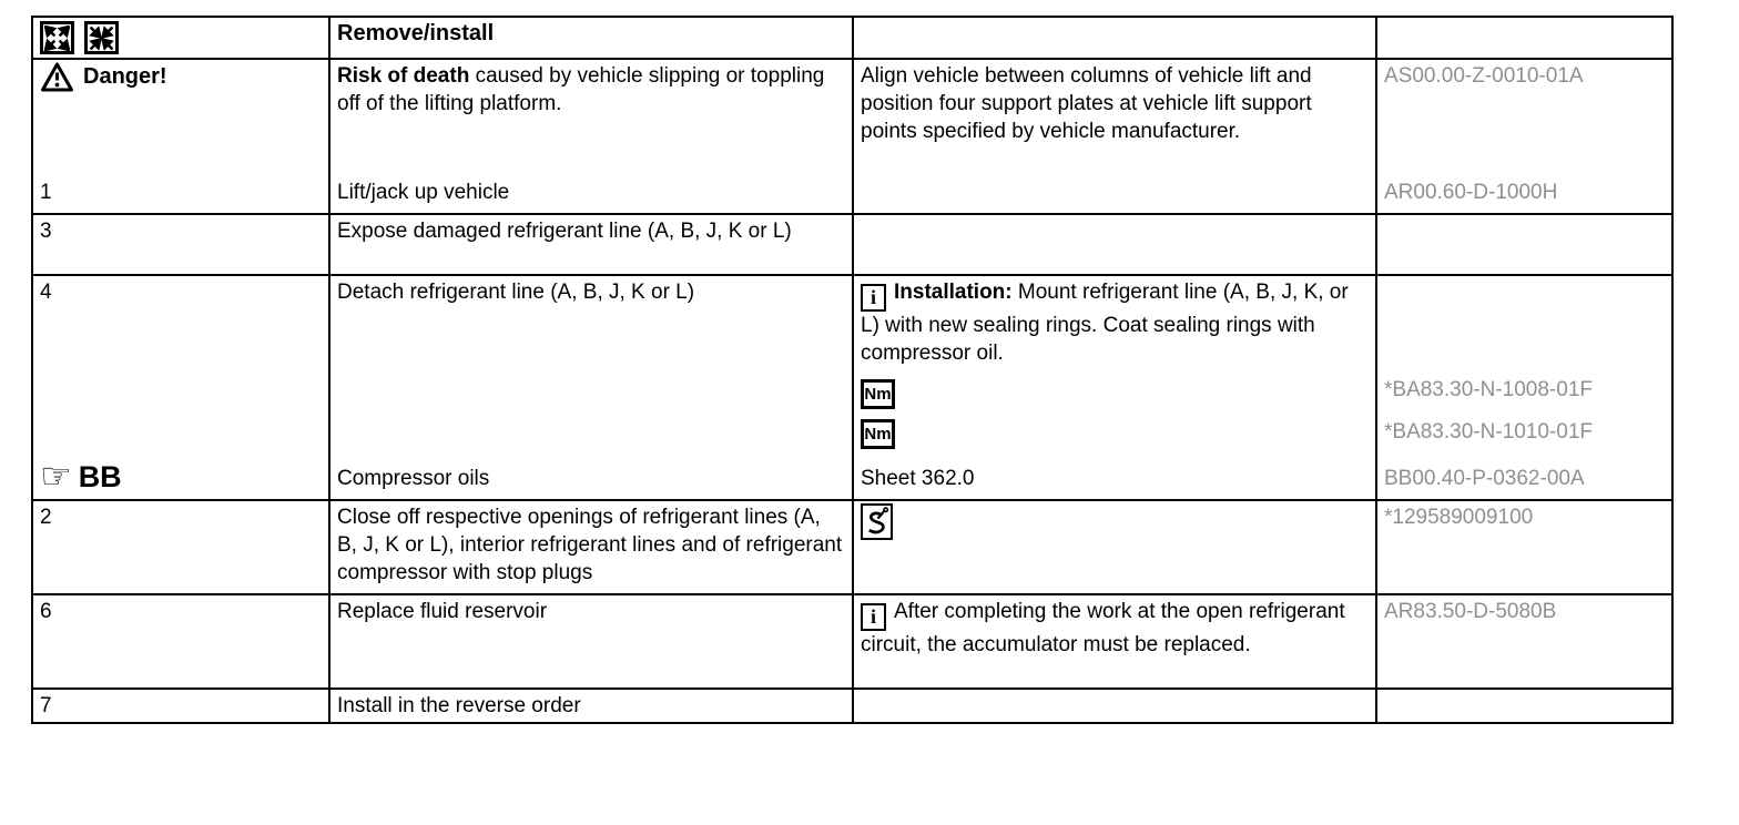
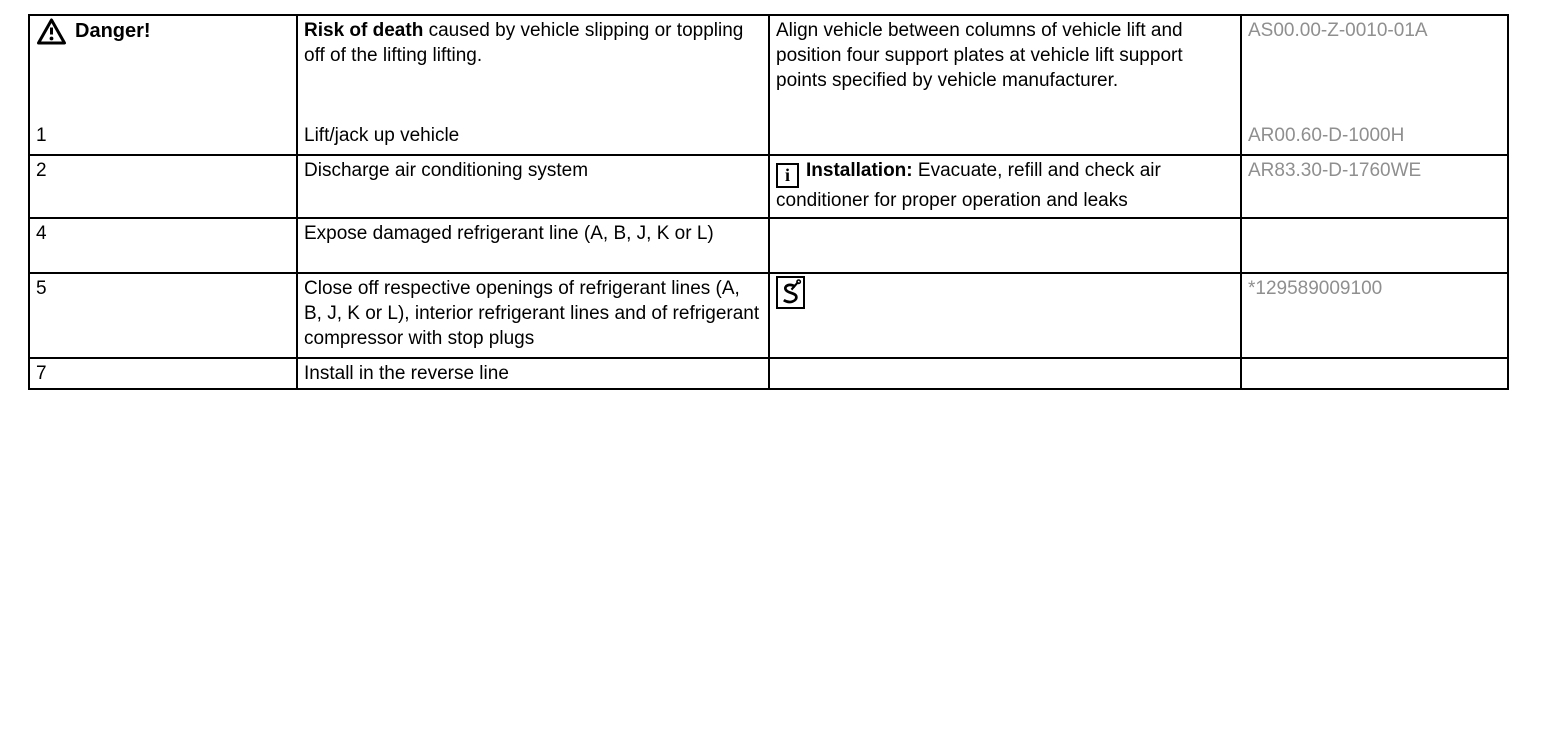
- 	Remove/install
- Danger! 1	Risk of death caused by vehicle slipping or toppling off of the lifting platform. Lift/jack up vehicle	Align vehicle between columns of vehicle lift and position four support plates at vehicle lift support points specified by vehicle manufacturer.	AS00.00-Z-0010-01A AR00.60-D-1000H
+ Danger! 1	Risk of death caused by vehicle slipping or toppling off of the lifting lifting. Lift/jack up vehicle	Align vehicle between columns of vehicle lift and position four support plates at vehicle lift support points specified by vehicle manufacturer.	AS00.00-Z-0010-01A AR00.60-D-1000H
+ 2	Discharge air conditioning system	i Installation: Evacuate, refill and check air conditioner for proper operation and leaks	AR83.30-D-1760WE
- 3	Expose damaged refrigerant line (A, B, J, K or L)
+ 4	Expose damaged refrigerant line (A, B, J, K or L)
- 4 ☞ BB	Detach refrigerant line (A, B, J, K or L) Compressor oils	i Installation: Mount refrigerant line (A, B, J, K, or L) with new sealing rings. Coat sealing rings with compressor oil. Nm Nm Sheet 362.0	*BA83.30-N-1008-01F *BA83.30-N-1010-01F BB00.40-P-0362-00A
- 2	Close off respective openings of refrigerant lines (A, B, J, K or L), interior refrigerant lines and of refrigerant compressor with stop plugs		*129589009100
+ 5	Close off respective openings of refrigerant lines (A, B, J, K or L), interior refrigerant lines and of refrigerant compressor with stop plugs		*129589009100
- 6	Replace fluid reservoir	i After completing the work at the open refrigerant circuit, the accumulator must be replaced.	AR83.50-D-5080B
- 7	Install in the reverse order
+ 7	Install in the reverse line
